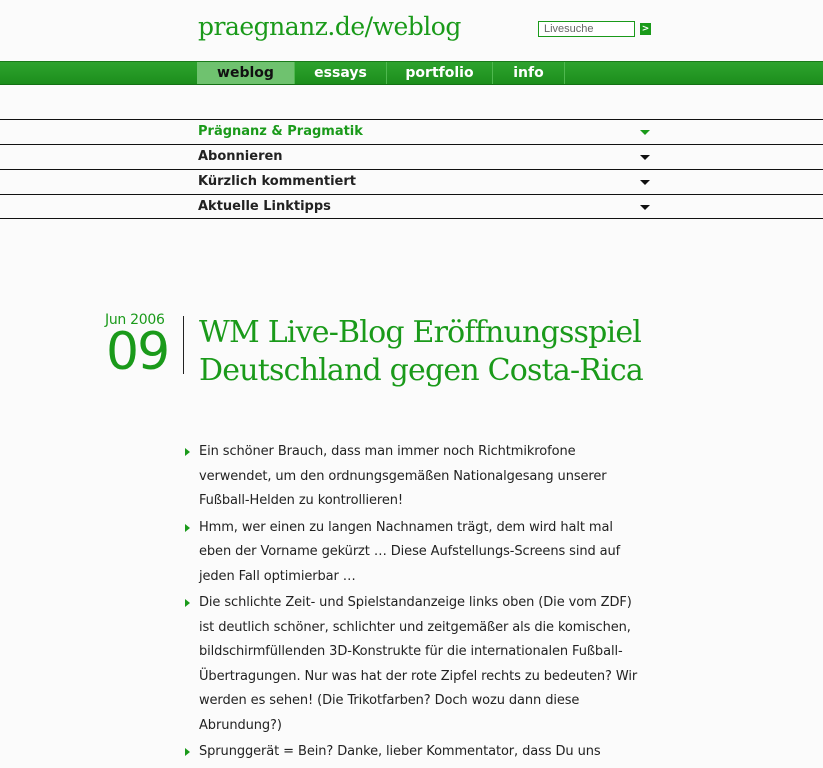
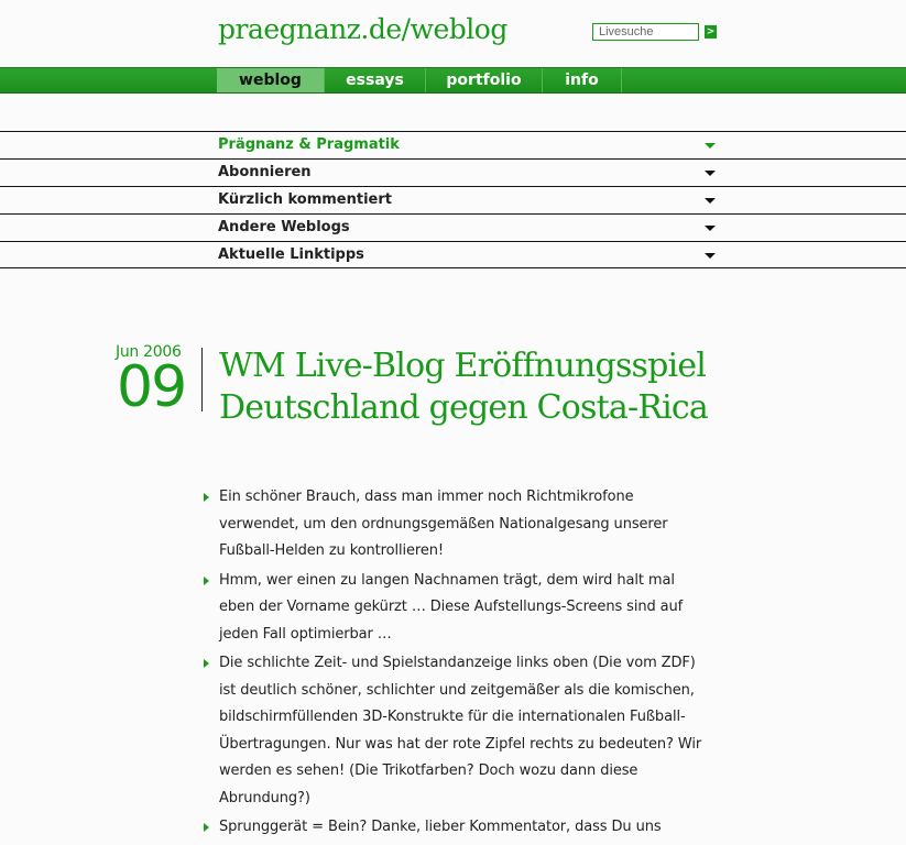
  praegnanz.de/weblog
  Livesuche
  >
  weblog
  essays
  portfolio
  info
  Prägnanz & Pragmatik
  Abonnieren
  Kürzlich kommentiert
+ Andere Weblogs
  Aktuelle Linktipps
  Jun 2006
  09
  WM Live-Blog Eröffnungsspiel Deutschland gegen Costa-Rica
  Ein schöner Brauch, dass man immer noch Richtmikrofone verwendet, um den ordnungsgemäßen Nationalgesang unserer Fußball-Helden zu kontrollieren!
  Hmm, wer einen zu langen Nachnamen trägt, dem wird halt mal eben der Vorname gekürzt … Diese Aufstellungs-Screens sind auf jeden Fall optimierbar …
  Die schlichte Zeit- und Spielstandanzeige links oben (Die vom ZDF) ist deutlich schöner, schlichter und zeitgemäßer als die komischen, bildschirmfüllenden 3D-Konstrukte für die internationalen Fußball-Übertragungen. Nur was hat der rote Zipfel rechts zu bedeuten? Wir werden es sehen! (Die Trikotfarben? Doch wozu dann diese Abrundung?)
  Sprunggerät = Bein? Danke, lieber Kommentator, dass Du uns
